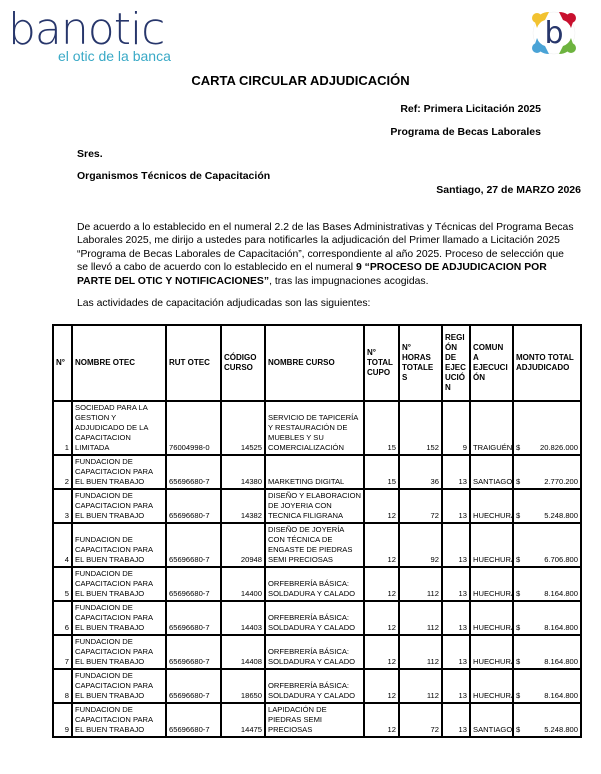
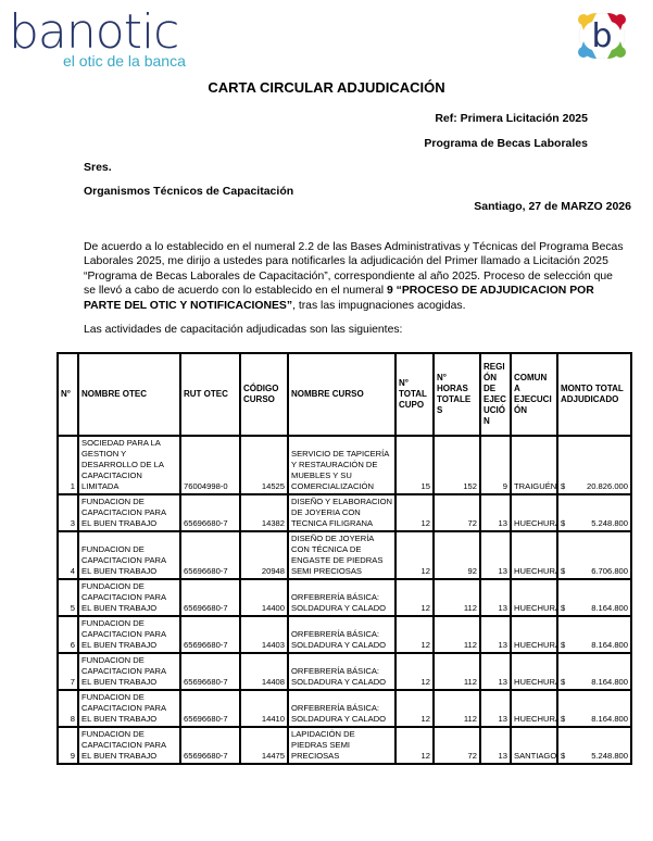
  banotic
  el otic de la banca
  b
  CARTA CIRCULAR ADJUDICACIÓN
  Ref: Primera Licitación 2025
  Programa de Becas Laborales
  Sres.
  Organismos Técnicos de Capacitación
  Santiago, 27 de MARZO 2026
  De acuerdo a lo establecido en el numeral 2.2 de las Bases Administrativas y Técnicas del Programa Becas Laborales 2025, me dirijo a ustedes para notificarles la adjudicación del Primer llamado a Licitación 2025 “Programa de Becas Laborales de Capacitación”, correspondiente al año 2025. Proceso de selección que se llevó a cabo de acuerdo con lo establecido en el numeral 9 “PROCESO DE ADJUDICACION POR PARTE DEL OTIC Y NOTIFICACIONES”, tras las impugnaciones acogidas.
  Las actividades de capacitación adjudicadas son las siguientes:
  N°	NOMBRE OTEC	RUT OTEC	CÓDIGO CURSO	NOMBRE CURSO	N° TOTAL CUPO	N° HORAS TOTALE S	REGI ÓN DE EJEC UCIÓ N	COMUN A EJECUCI ÓN	MONTO TOTAL ADJUDICADO
- 1	SOCIEDAD PARA LA GESTION Y ADJUDICADO DE LA CAPACITACION LIMITADA	76004998-0	14525	SERVICIO DE TAPICERÍA Y RESTAURACIÓN DE MUEBLES Y SU COMERCIALIZACIÓN	15	152	9	TRAIGUÉN	$ 20.826.000
+ 1	SOCIEDAD PARA LA GESTION Y DESARROLLO DE LA CAPACITACION LIMITADA	76004998-0	14525	SERVICIO DE TAPICERÍA Y RESTAURACIÓN DE MUEBLES Y SU COMERCIALIZACIÓN	15	152	9	TRAIGUÉN	$ 20.826.000
- 2	FUNDACION DE CAPACITACION PARA EL BUEN TRABAJO	65696680-7	14380	MARKETING DIGITAL	15	36	13	SANTIAGO	$ 2.770.200
  3	FUNDACION DE CAPACITACION PARA EL BUEN TRABAJO	65696680-7	14382	DISEÑO Y ELABORACION DE JOYERIA CON TECNICA FILIGRANA	12	72	13	HUECHUR	$ 5.248.800
  4	FUNDACION DE CAPACITACION PARA EL BUEN TRABAJO	65696680-7	20948	DISEÑO DE JOYERÍA CON TÉCNICA DE ENGASTE DE PIEDRAS SEMI PRECIOSAS	12	92	13	HUECHUR	$ 6.706.800
  5	FUNDACION DE CAPACITACION PARA EL BUEN TRABAJO	65696680-7	14400	ORFEBRERÍA BÁSICA: SOLDADURA Y CALADO	12	112	13	HUECHUR	$ 8.164.800
  6	FUNDACION DE CAPACITACION PARA EL BUEN TRABAJO	65696680-7	14403	ORFEBRERÍA BÁSICA: SOLDADURA Y CALADO	12	112	13	HUECHUR	$ 8.164.800
  7	FUNDACION DE CAPACITACION PARA EL BUEN TRABAJO	65696680-7	14408	ORFEBRERÍA BÁSICA: SOLDADURA Y CALADO	12	112	13	HUECHUR	$ 8.164.800
- 8	FUNDACION DE CAPACITACION PARA EL BUEN TRABAJO	65696680-7	18650	ORFEBRERÍA BÁSICA: SOLDADURA Y CALADO	12	112	13	HUECHUR	$ 8.164.800
+ 8	FUNDACION DE CAPACITACION PARA EL BUEN TRABAJO	65696680-7	14410	ORFEBRERÍA BÁSICA: SOLDADURA Y CALADO	12	112	13	HUECHUR	$ 8.164.800
  9	FUNDACION DE CAPACITACION PARA EL BUEN TRABAJO	65696680-7	14475	LAPIDACIÓN DE PIEDRAS SEMI PRECIOSAS	12	72	13	SANTIAGO	$ 5.248.800
